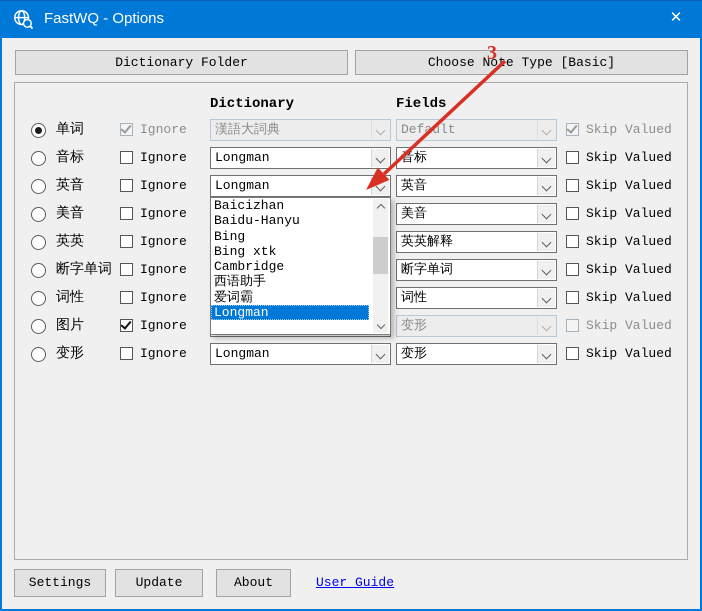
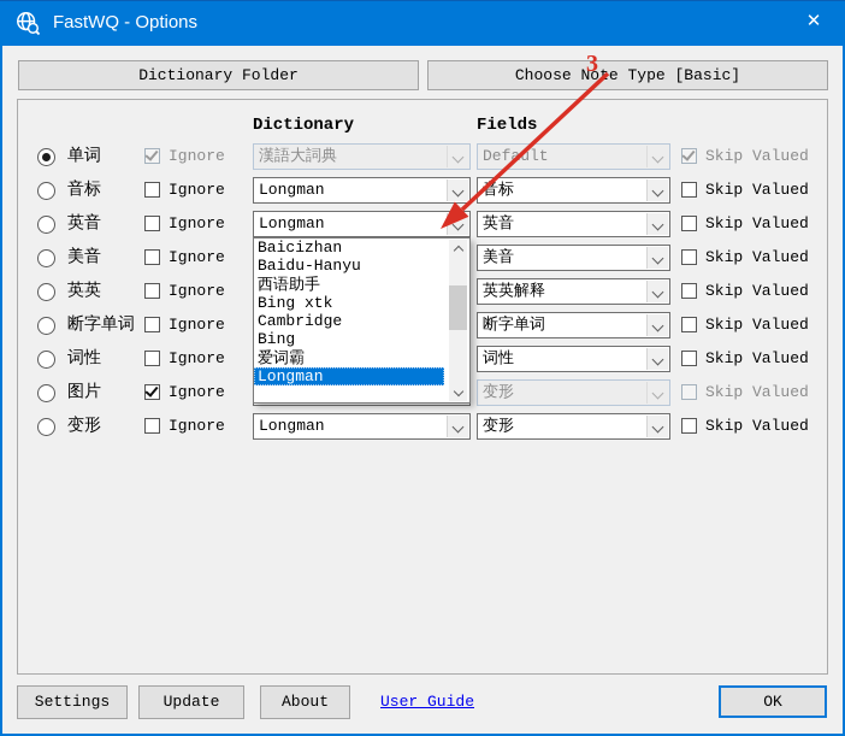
  FastWQ - Options
  ✕
  Dictionary Folder
  Choose Noe Type [Basic]
  Dictionary
  Fields
  单词
  Ignore
  漢語大詞典
  Default
  Skip Valued
  音标
  Ignore
  Longman
  音标
  Skip Valued
  英音
  Ignore
  Longman
  英音
  Skip Valued
  美音
  Ignore
  美音
  Skip Valued
  英英
  Ignore
  英英解释
  Skip Valued
  断字单词
  Ignore
  断字单词
  Skip Valued
  词性
  Ignore
  词性
  Skip Valued
  图片
  Ignore
  变形
  Skip Valued
  变形
  Ignore
  Longman
  变形
  Skip Valued
  Baicizhan
  Baidu-Hanyu
- Bing
+ 西语助手
  Bing xtk
  Cambridge
- 西语助手
+ Bing
  爱词霸
  Longman
  3
  Settings
  Update
  About
  User Guide
+ OK
